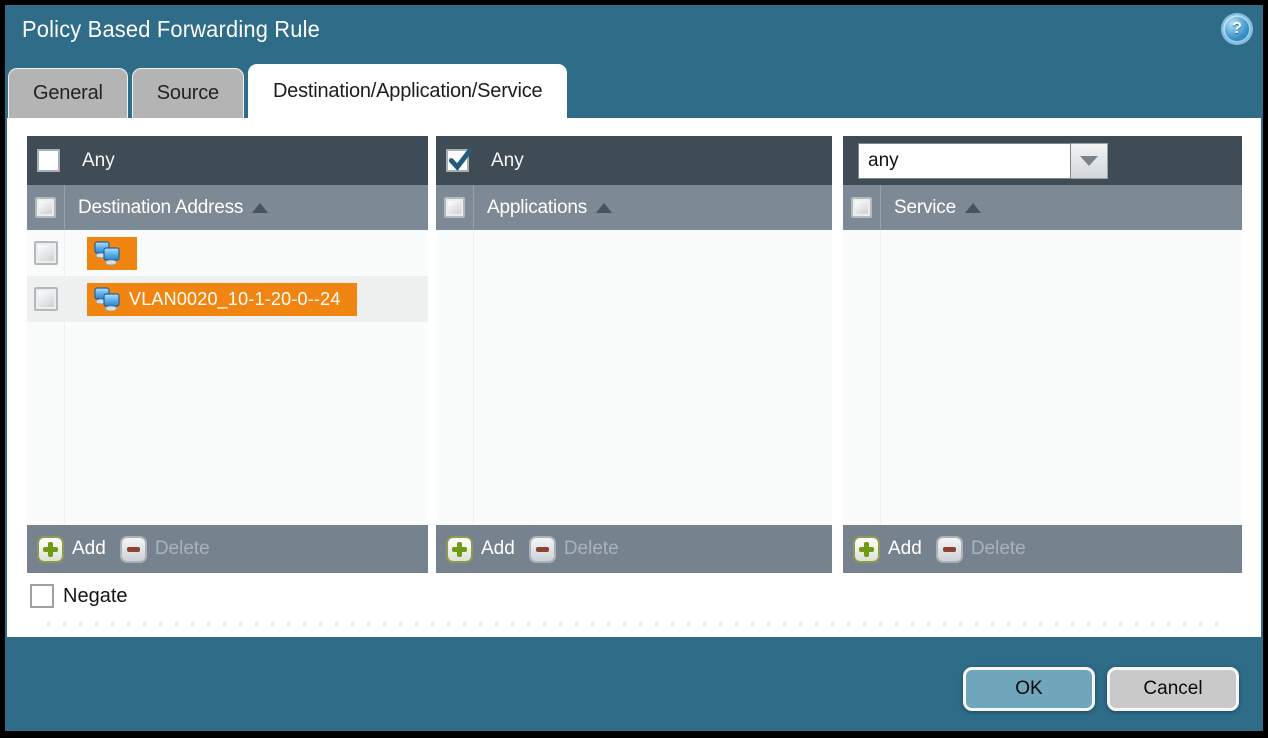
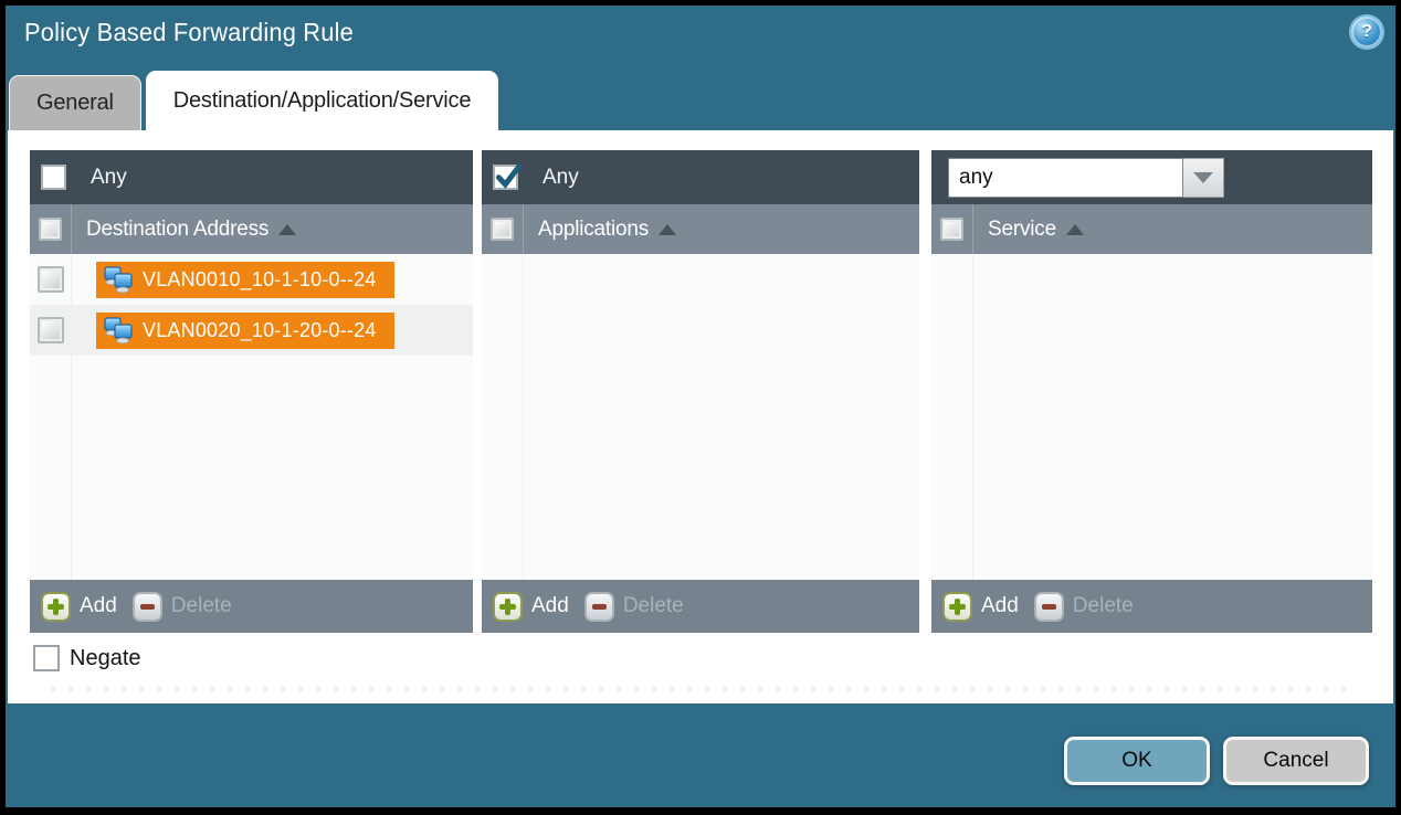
  Policy Based Forwarding Rule
  ?
  General
- Source
  Destination/Application/Service
  Any
  Destination Address
+ VLAN0010_10-1-10-0--24
  VLAN0020_10-1-20-0--24
  Add
  Delete
  Any
  Applications
  Add
  Delete
  any
  Service
  Add
  Delete
  Negate
  OK
  Cancel
